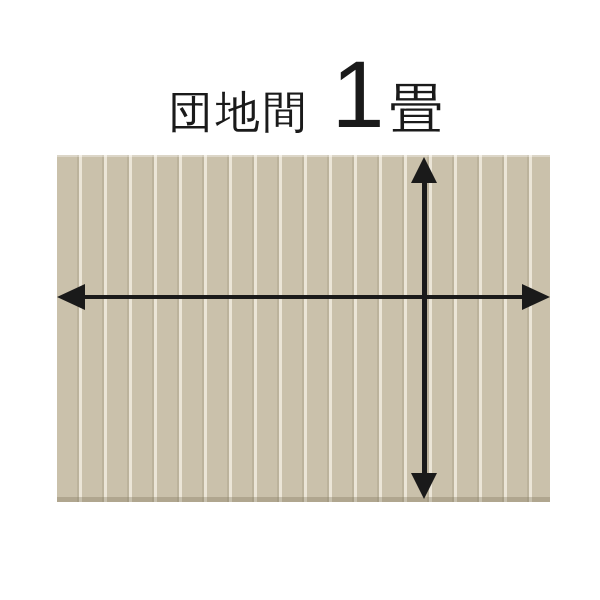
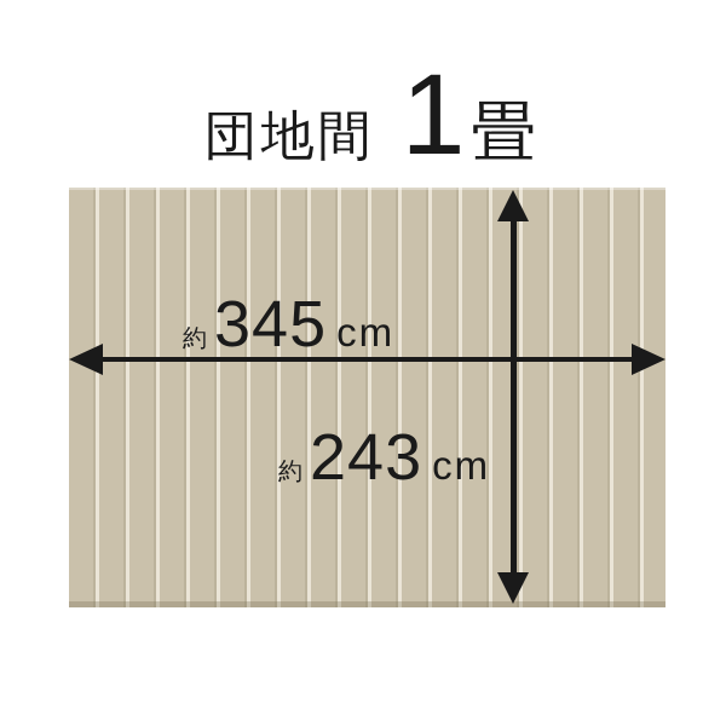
  団地間 1畳
+ 約345 cm
+ 約243 cm
